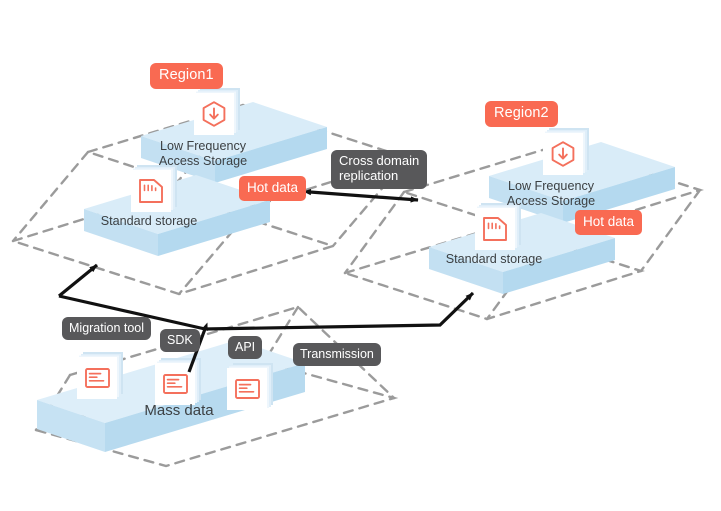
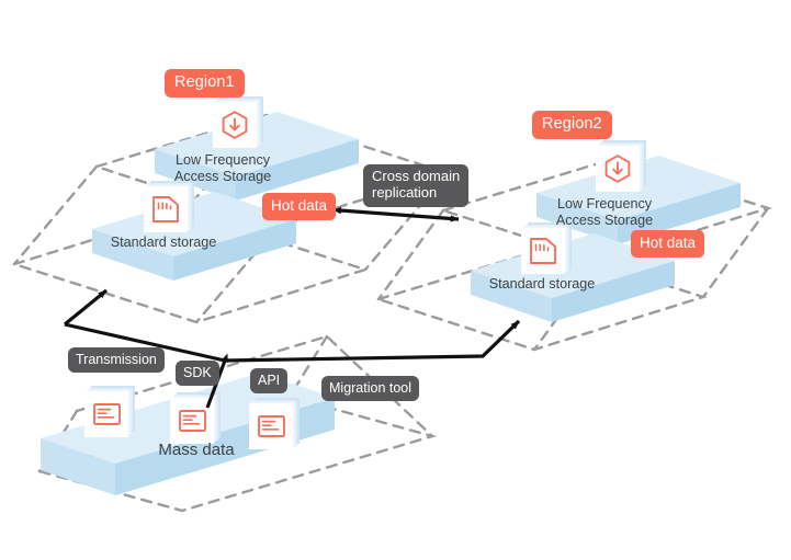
  Region1
  Region2
  Low Frequency
  Access Storage
  Standard storage
  Low Frequency
  Access Storage
  Standard storage
  Hot data
  Hot data
  Cross domain
  replication
- Migration tool
+ Transmission
  SDK
  API
- Transmission
+ Migration tool
  Mass data
